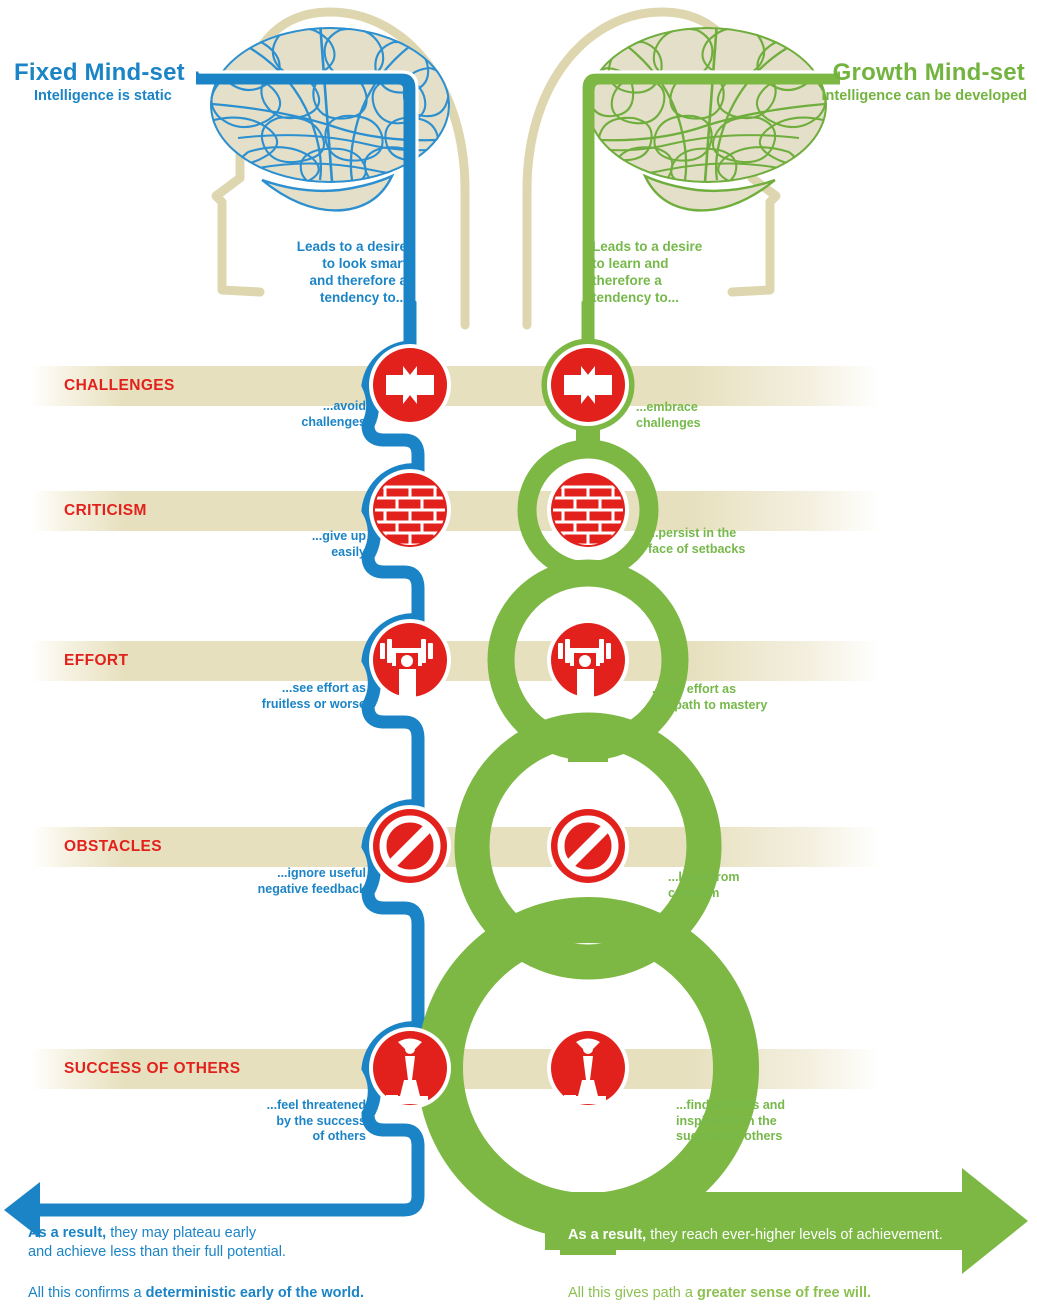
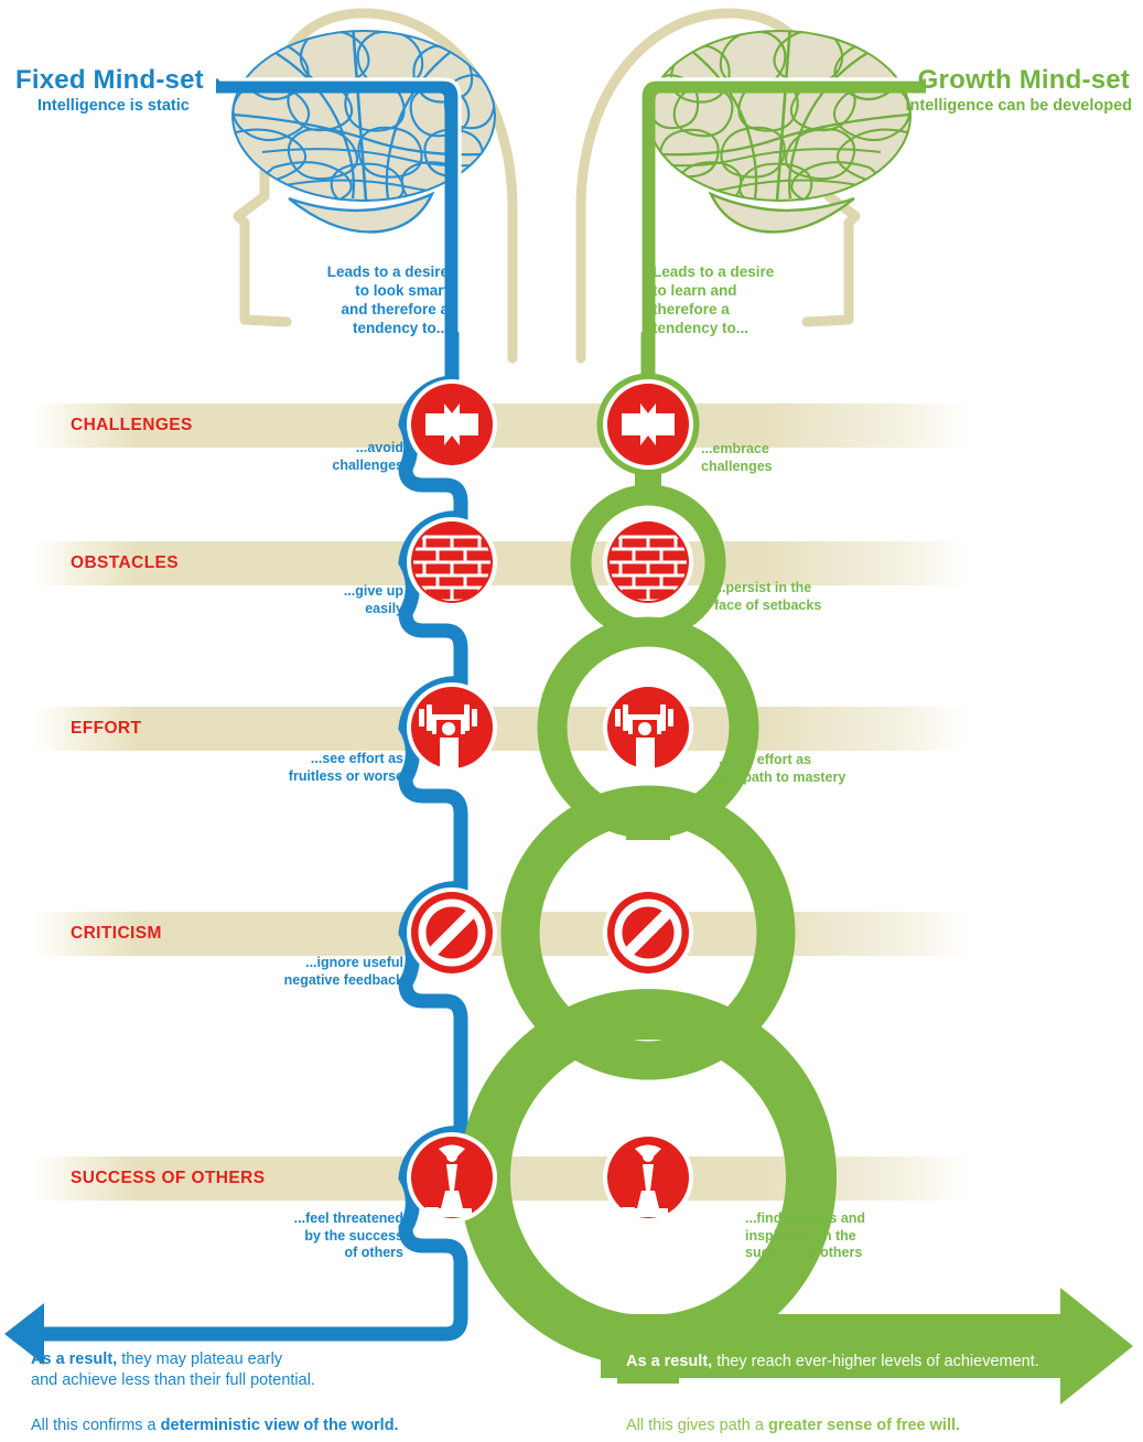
  Fixed Mind-set
  Intelligence is static
  Growth Mind-set
  Intelligence can be developed
  Leads to a desire
  to look smart
  and therefore a
  tendency to...
  Leads to a desire
  to learn and
  therefore a
  tendency to...
  CHALLENGES
- CRITICISM
+ OBSTACLES
  EFFORT
- OBSTACLES
+ CRITICISM
  SUCCESS OF OTHERS
  ...avoid
  challenges
  ...give up
  easily
  ...see effort as
  fruitless or worse
  ...ignore useful
  negative feedback
  ...feel threatened
  by the success
  of others
  ...embrace
  challenges
  ...persist in the
  face of setbacks
  ...see effort as
  the path to mastery
- ...learn from
- criticism
  ...find lessons and
  inspiration in the
  success of others
  As a result, they may plateau early
  and achieve less than their full potential.
- All this confirms a deterministic early of the world.
+ All this confirms a deterministic view of the world.
  As a result, they reach ever-higher levels of achievement.
  All this gives path a greater sense of free will.
